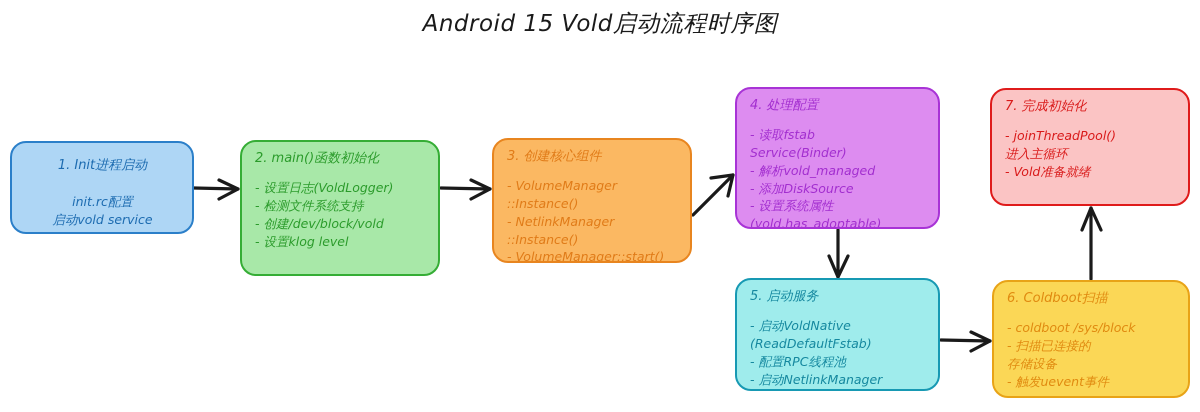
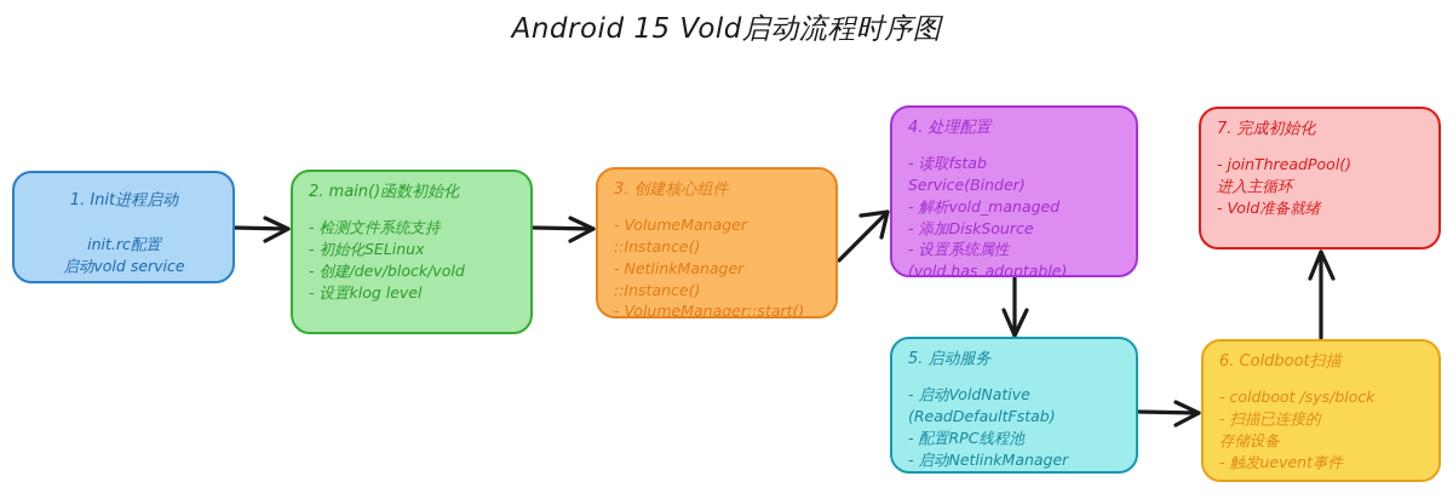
  Android 15 Vold启动流程时序图
  1. Init进程启动
  init.rc配置
  启动vold service
  2. main()函数初始化
- - 设置日志(VoldLogger)
  - 检测文件系统支持
+ - 初始化SELinux
  - 创建/dev/block/vold
  - 设置klog level
  3. 创建核心组件
  - VolumeManager
  ::Instance()
  - NetlinkManager
  ::Instance()
  - VolumeManager::start()
  4. 处理配置
  - 读取fstab
  Service(Binder)
  - 解析vold_managed
  - 添加DiskSource
  - 设置系统属性
  (vold.has_adoptable)
  5. 启动服务
  - 启动VoldNative
  (ReadDefaultFstab)
  - 配置RPC线程池
  - 启动NetlinkManager
  6. Coldboot扫描
  - coldboot /sys/block
  - 扫描已连接的
  存储设备
  - 触发uevent事件
  7. 完成初始化
  - joinThreadPool()
  进入主循环
  - Vold准备就绪
